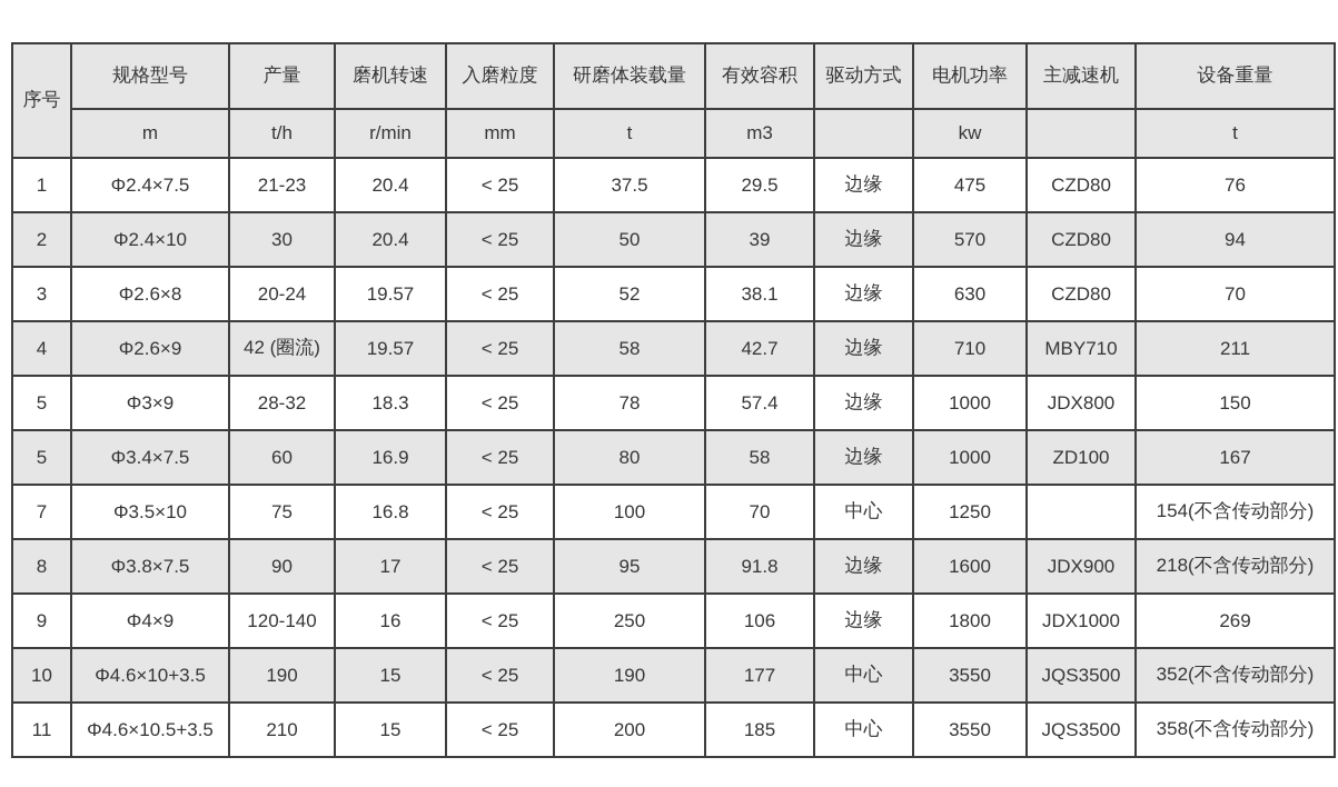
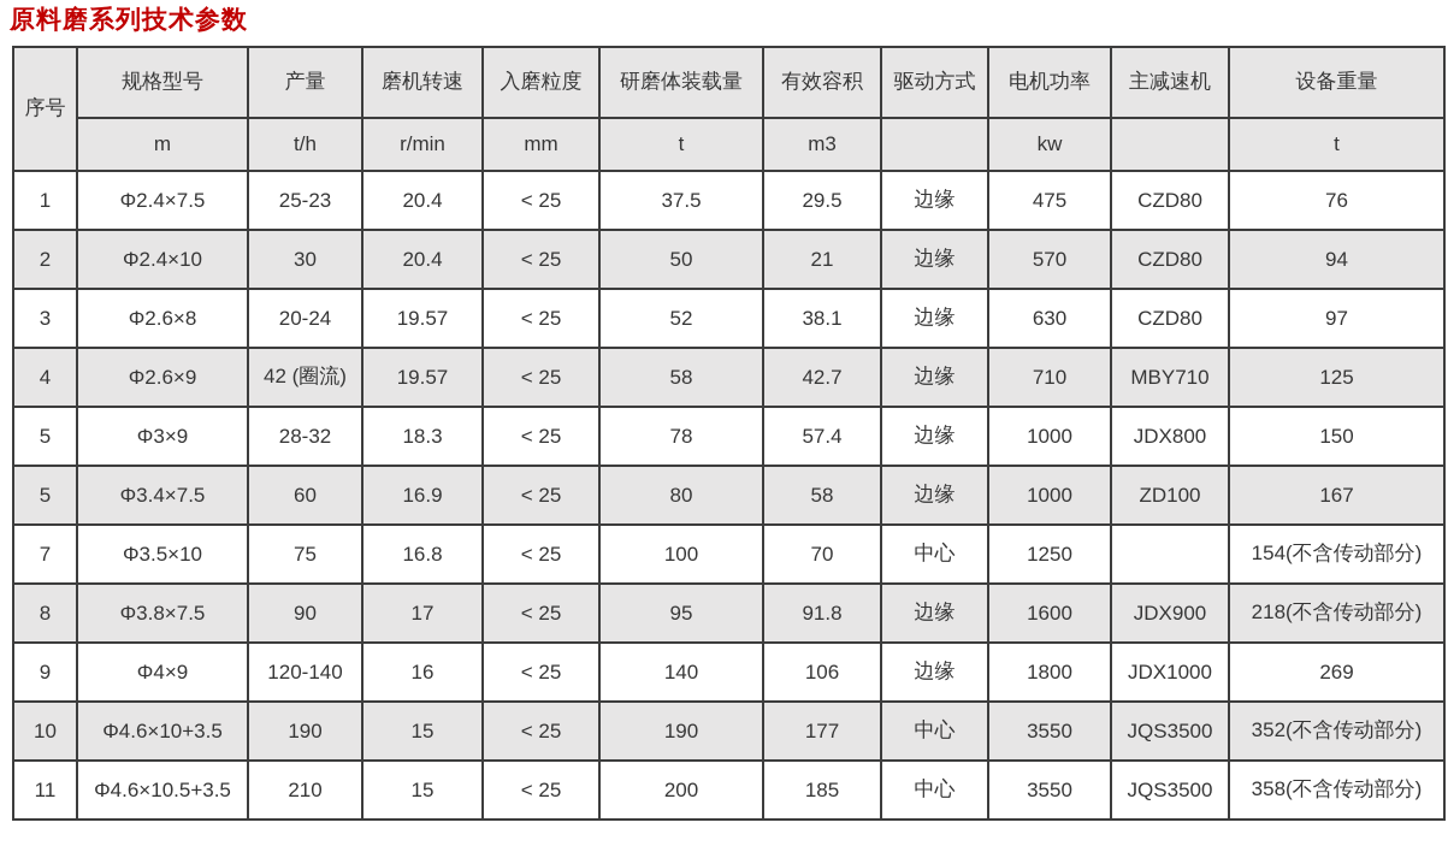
+ 原料磨系列技术参数
  序号	规格型号	产量	磨机转速	入磨粒度	研磨体装载量	有效容积	驱动方式	电机功率	主减速机	设备重量
  m	t/h	r/min	mm	t	m3		kw		t
- 1	Φ2.4×7.5	21-23	20.4	< 25	37.5	29.5	边缘	475	CZD80	76
+ 1	Φ2.4×7.5	25-23	20.4	< 25	37.5	29.5	边缘	475	CZD80	76
- 2	Φ2.4×10	30	20.4	< 25	50	39	边缘	570	CZD80	94
+ 2	Φ2.4×10	30	20.4	< 25	50	21	边缘	570	CZD80	94
- 3	Φ2.6×8	20-24	19.57	< 25	52	38.1	边缘	630	CZD80	70
+ 3	Φ2.6×8	20-24	19.57	< 25	52	38.1	边缘	630	CZD80	97
- 4	Φ2.6×9	42 (圈流)	19.57	< 25	58	42.7	边缘	710	MBY710	211
+ 4	Φ2.6×9	42 (圈流)	19.57	< 25	58	42.7	边缘	710	MBY710	125
  5	Φ3×9	28-32	18.3	< 25	78	57.4	边缘	1000	JDX800	150
  5	Φ3.4×7.5	60	16.9	< 25	80	58	边缘	1000	ZD100	167
  7	Φ3.5×10	75	16.8	< 25	100	70	中心	1250		154(不含传动部分)
  8	Φ3.8×7.5	90	17	< 25	95	91.8	边缘	1600	JDX900	218(不含传动部分)
- 9	Φ4×9	120-140	16	< 25	250	106	边缘	1800	JDX1000	269
+ 9	Φ4×9	120-140	16	< 25	140	106	边缘	1800	JDX1000	269
  10	Φ4.6×10+3.5	190	15	< 25	190	177	中心	3550	JQS3500	352(不含传动部分)
  11	Φ4.6×10.5+3.5	210	15	< 25	200	185	中心	3550	JQS3500	358(不含传动部分)
